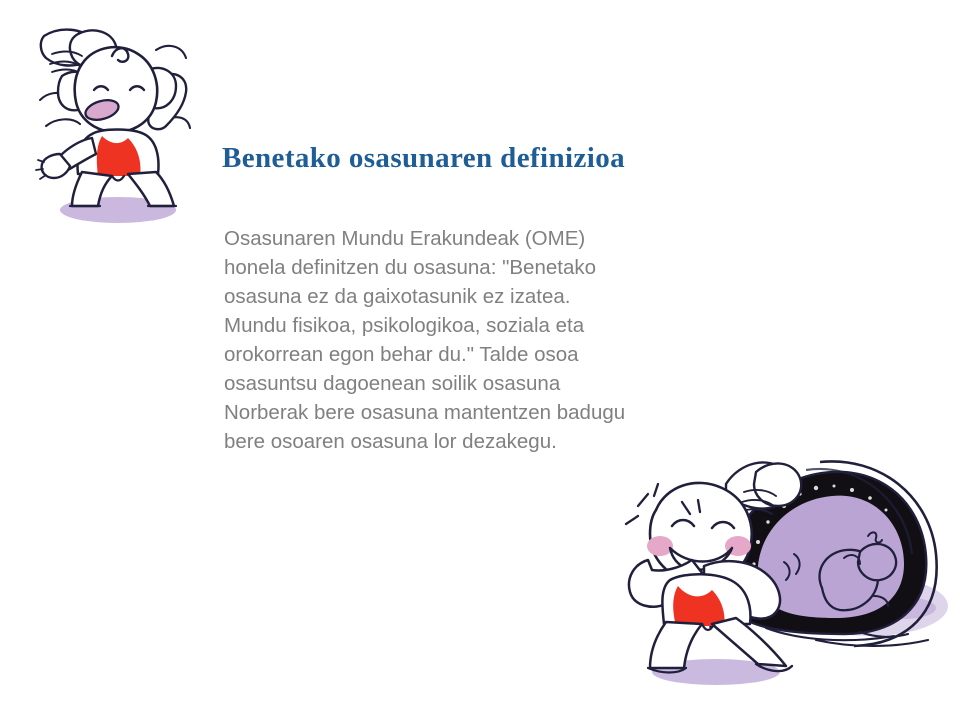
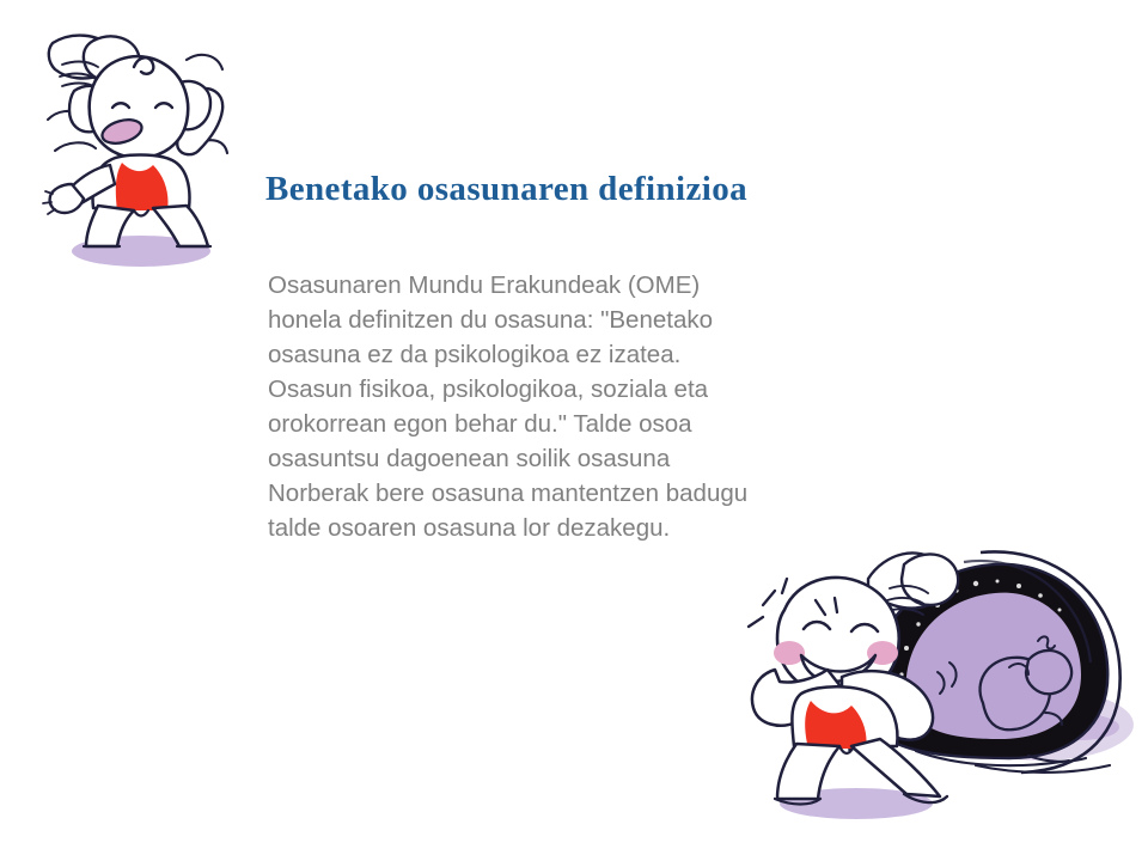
  Benetako osasunaren definizioa
  Osasunaren Mundu Erakundeak (OME)
  honela definitzen du osasuna: "Benetako
- osasuna ez da gaixotasunik ez izatea.
+ osasuna ez da psikologikoa ez izatea.
- Mundu fisikoa, psikologikoa, soziala eta
+ Osasun fisikoa, psikologikoa, soziala eta
  orokorrean egon behar du." Talde osoa
  osasuntsu dagoenean soilik osasuna
  Norberak bere osasuna mantentzen badugu
- bere osoaren osasuna lor dezakegu.
+ talde osoaren osasuna lor dezakegu.
